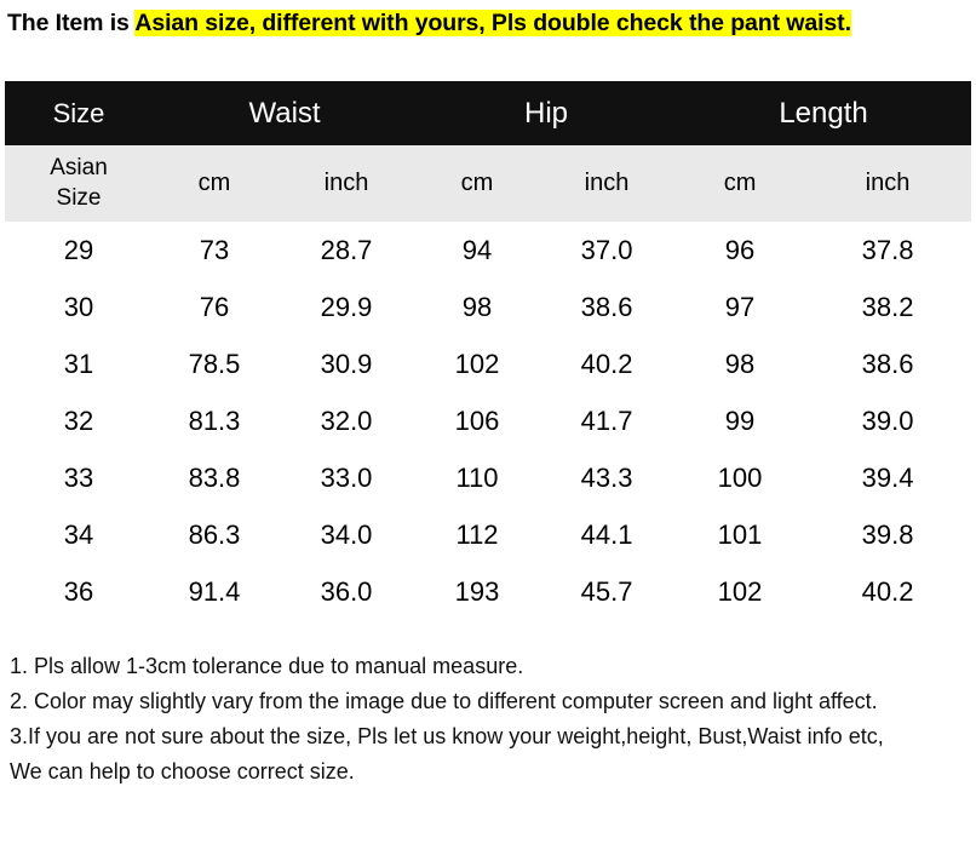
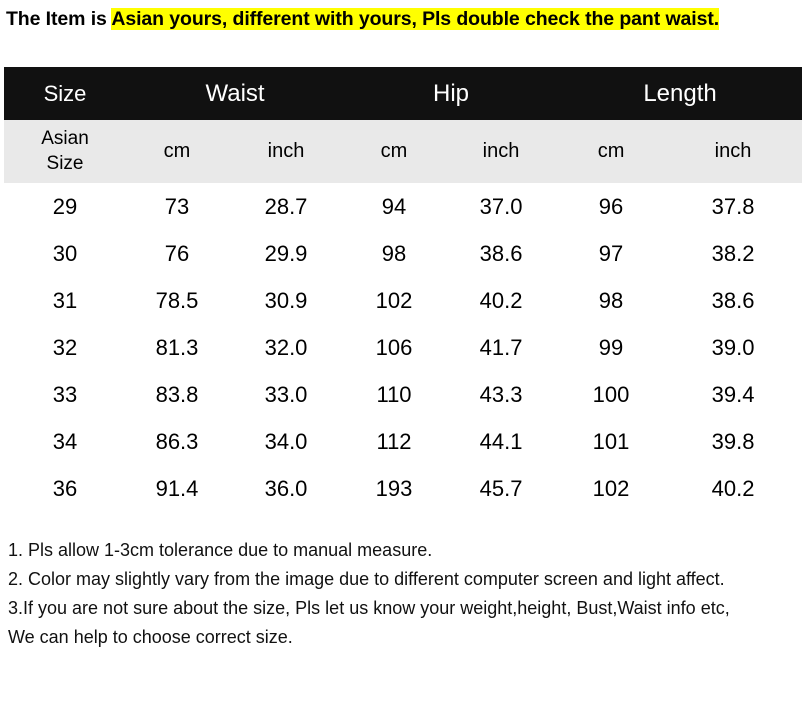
- The Item is Asian size, different with yours, Pls double check the pant waist.
+ The Item is Asian yours, different with yours, Pls double check the pant waist.
  Size	Waist	Hip	Length
  Asian Size	cm	inch	cm	inch	cm	inch
  29	73	28.7	94	37.0	96	37.8
  30	76	29.9	98	38.6	97	38.2
  31	78.5	30.9	102	40.2	98	38.6
  32	81.3	32.0	106	41.7	99	39.0
  33	83.8	33.0	110	43.3	100	39.4
  34	86.3	34.0	112	44.1	101	39.8
  36	91.4	36.0	193	45.7	102	40.2
  1. Pls allow 1-3cm tolerance due to manual measure.
  2. Color may slightly vary from the image due to different computer screen and light affect.
  3.If you are not sure about the size, Pls let us know your weight,height, Bust,Waist info etc,
  We can help to choose correct size.
